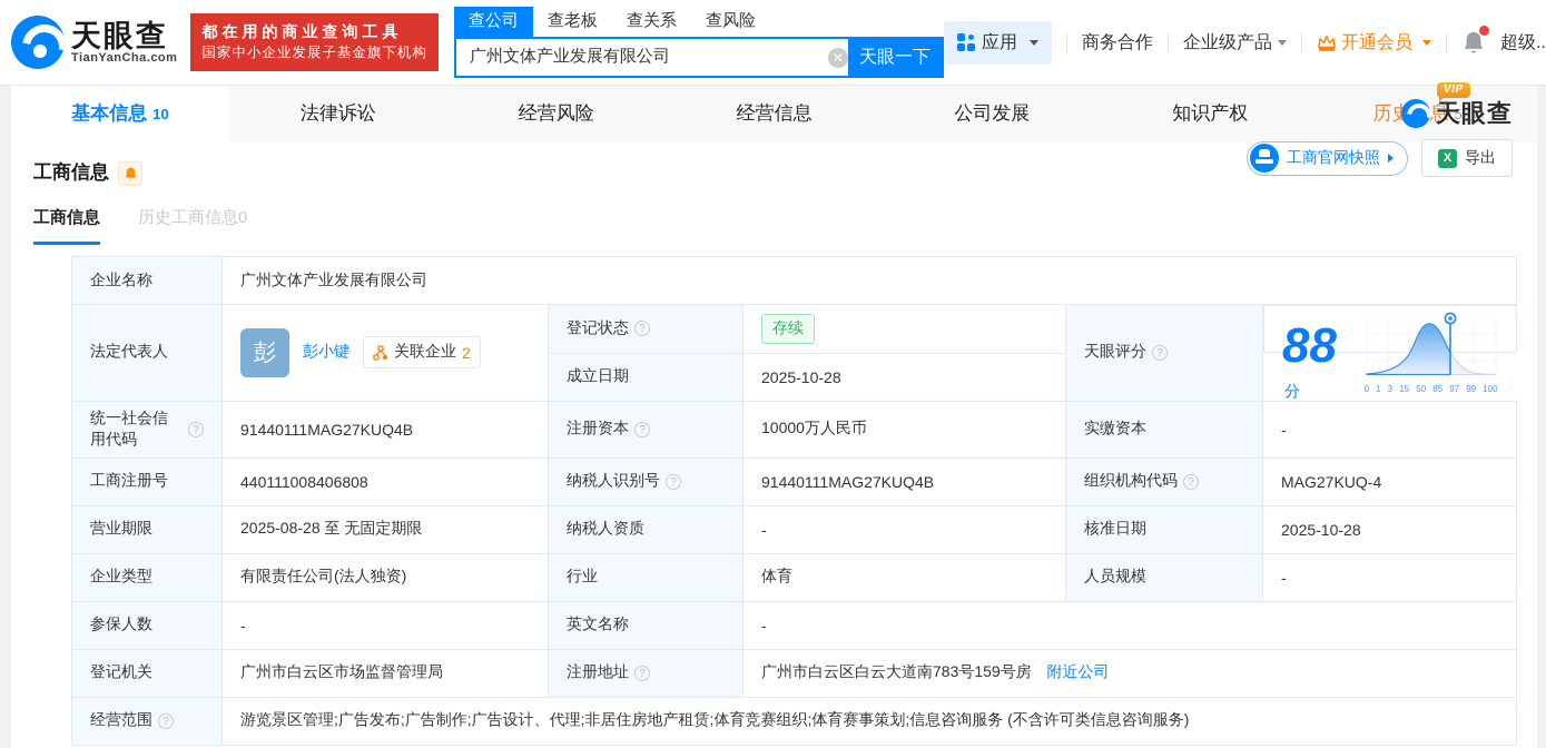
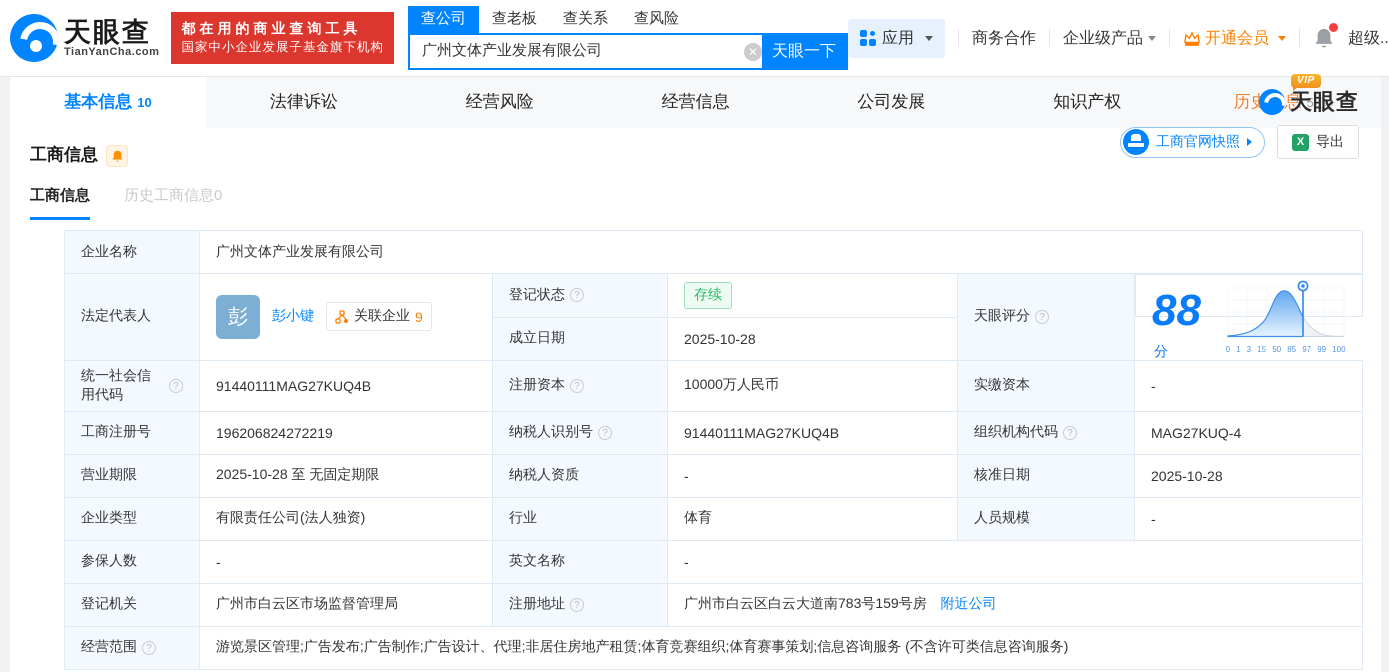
  天眼查
  TianYanCha.com
  都在用的商业查询工具
  国家中小企业发展子基金旗下机构
  查公司
  查老板
  查关系
  查风险
  广州文体产业发展有限公司
  ✕
  天眼一下
  应用
  商务合作
  企业级产品
  开通会员
  超级..
  基本信息
  10
  法律诉讼
  经营风险
  经营信息
  公司发展
  知识产权
  VIP
  5
  ?
  工商信息
  天眼查
  工商信息
  历史工商信息0
  工商官网快照
  X
  导出
  企业名称	广州文体产业发展有限公司
- 法定代表人	彭 彭小键 关联企业 2	登记状态 ?	存续	天眼评分 ?	88分 0 1 3 15 50 85 97 99 100
+ 法定代表人	彭 彭小键 关联企业 9	登记状态 ?	存续	天眼评分 ?	88分 0 1 3 15 50 85 97 99 100
  成立日期	2025-10-28
  统一社会信用代码 ?	91440111MAG27KUQ4B	注册资本 ?	10000万人民币	实缴资本	-
- 工商注册号	440111008406808	纳税人识别号 ?	91440111MAG27KUQ4B	组织机构代码 ?	MAG27KUQ-4
+ 工商注册号	196206824272219	纳税人识别号 ?	91440111MAG27KUQ4B	组织机构代码 ?	MAG27KUQ-4
- 营业期限	2025-08-28 至 无固定期限	纳税人资质	-	核准日期	2025-10-28
+ 营业期限	2025-10-28 至 无固定期限	纳税人资质	-	核准日期	2025-10-28
  企业类型	有限责任公司(法人独资)	行业	体育	人员规模	-
  参保人数	-	英文名称	-
  登记机关	广州市白云区市场监督管理局	注册地址 ?	广州市白云区白云大道南783号159号房 附近公司
  经营范围 ?	游览景区管理;广告发布;广告制作;广告设计、代理;非居住房地产租赁;体育竞赛组织;体育赛事策划;信息咨询服务 (不含许可类信息咨询服务)
